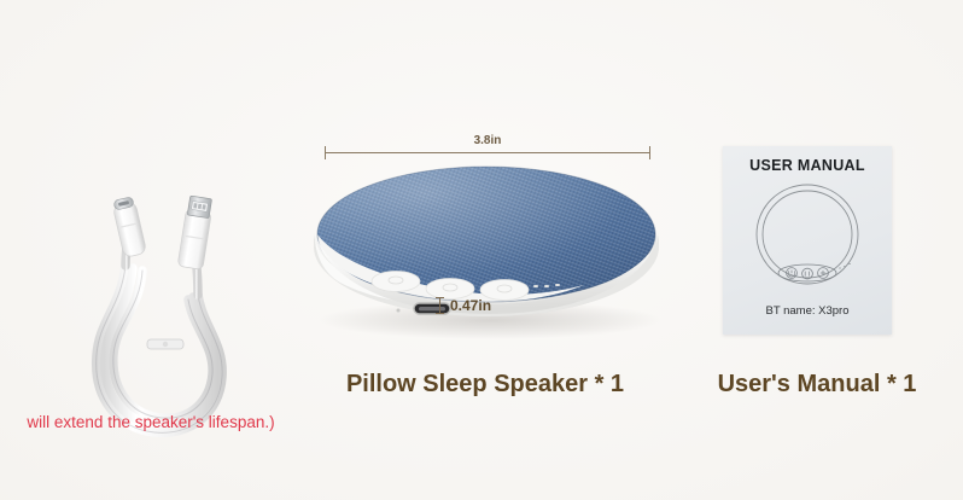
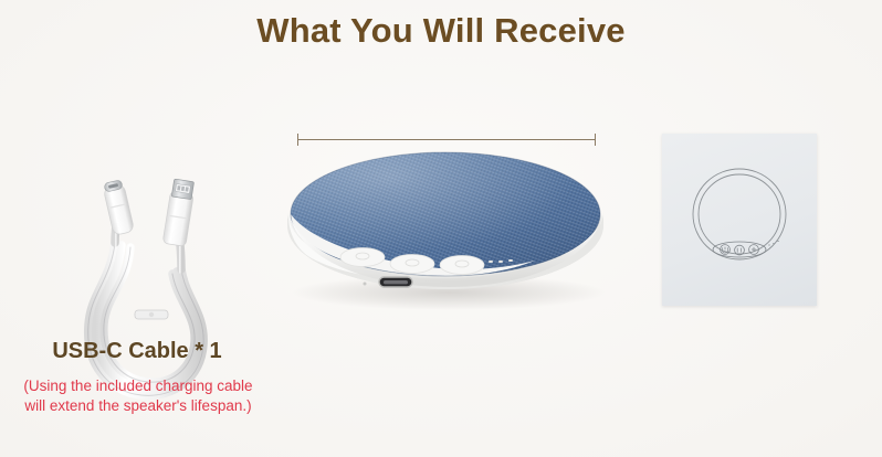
+ What You Will Receive
+ USB-C Cable * 1
+ (Using the included charging cable
  will extend the speaker's lifespan.)
- 3.8in
- 0.47in
- Pillow Sleep Speaker * 1
- USER MANUAL
- BT name: X3pro
- User's Manual * 1
